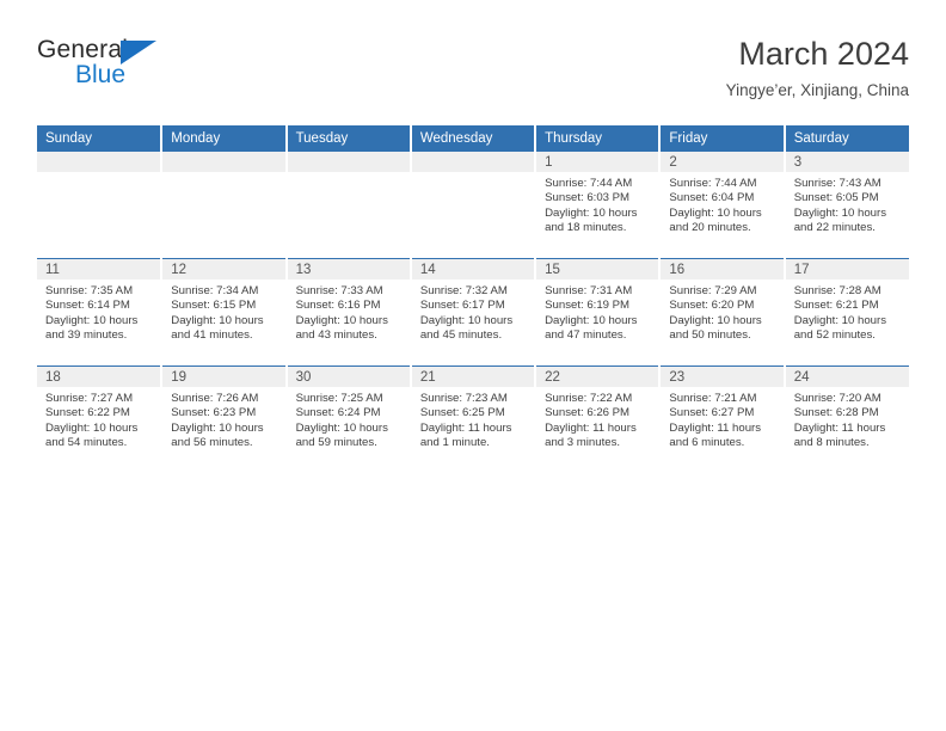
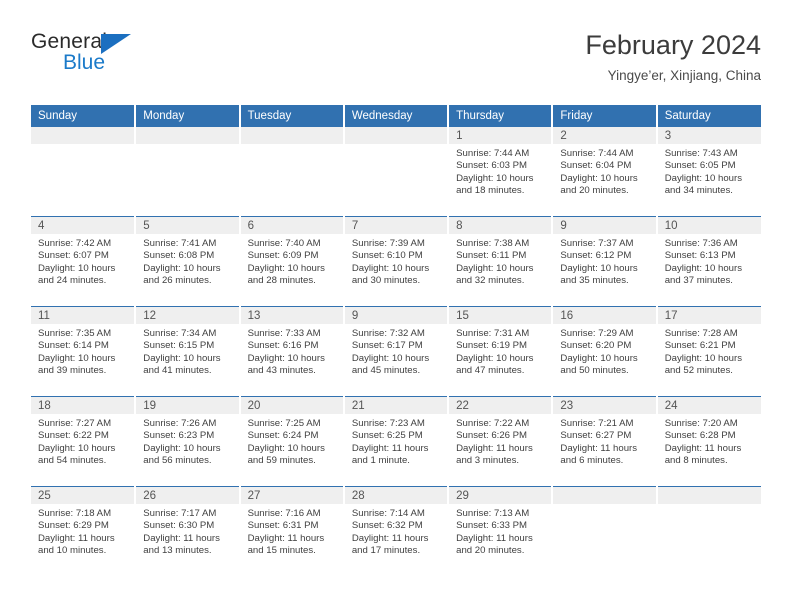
  General
  Blue
- March 2024
+ February 2024
  Yingye’er, Xinjiang, China
  Sunday	Monday	Tuesday	Wednesday	Thursday	Friday	Saturday
- 				1 Sunrise: 7:44 AM Sunset: 6:03 PM Daylight: 10 hours and 18 minutes.	2 Sunrise: 7:44 AM Sunset: 6:04 PM Daylight: 10 hours and 20 minutes.	3 Sunrise: 7:43 AM Sunset: 6:05 PM Daylight: 10 hours and 22 minutes.
+ 				1 Sunrise: 7:44 AM Sunset: 6:03 PM Daylight: 10 hours and 18 minutes.	2 Sunrise: 7:44 AM Sunset: 6:04 PM Daylight: 10 hours and 20 minutes.	3 Sunrise: 7:43 AM Sunset: 6:05 PM Daylight: 10 hours and 34 minutes.
+ 4 Sunrise: 7:42 AM Sunset: 6:07 PM Daylight: 10 hours and 24 minutes.	5 Sunrise: 7:41 AM Sunset: 6:08 PM Daylight: 10 hours and 26 minutes.	6 Sunrise: 7:40 AM Sunset: 6:09 PM Daylight: 10 hours and 28 minutes.	7 Sunrise: 7:39 AM Sunset: 6:10 PM Daylight: 10 hours and 30 minutes.	8 Sunrise: 7:38 AM Sunset: 6:11 PM Daylight: 10 hours and 32 minutes.	9 Sunrise: 7:37 AM Sunset: 6:12 PM Daylight: 10 hours and 35 minutes.	10 Sunrise: 7:36 AM Sunset: 6:13 PM Daylight: 10 hours and 37 minutes.
- 11 Sunrise: 7:35 AM Sunset: 6:14 PM Daylight: 10 hours and 39 minutes.	12 Sunrise: 7:34 AM Sunset: 6:15 PM Daylight: 10 hours and 41 minutes.	13 Sunrise: 7:33 AM Sunset: 6:16 PM Daylight: 10 hours and 43 minutes.	14 Sunrise: 7:32 AM Sunset: 6:17 PM Daylight: 10 hours and 45 minutes.	15 Sunrise: 7:31 AM Sunset: 6:19 PM Daylight: 10 hours and 47 minutes.	16 Sunrise: 7:29 AM Sunset: 6:20 PM Daylight: 10 hours and 50 minutes.	17 Sunrise: 7:28 AM Sunset: 6:21 PM Daylight: 10 hours and 52 minutes.
+ 11 Sunrise: 7:35 AM Sunset: 6:14 PM Daylight: 10 hours and 39 minutes.	12 Sunrise: 7:34 AM Sunset: 6:15 PM Daylight: 10 hours and 41 minutes.	13 Sunrise: 7:33 AM Sunset: 6:16 PM Daylight: 10 hours and 43 minutes.	9 Sunrise: 7:32 AM Sunset: 6:17 PM Daylight: 10 hours and 45 minutes.	15 Sunrise: 7:31 AM Sunset: 6:19 PM Daylight: 10 hours and 47 minutes.	16 Sunrise: 7:29 AM Sunset: 6:20 PM Daylight: 10 hours and 50 minutes.	17 Sunrise: 7:28 AM Sunset: 6:21 PM Daylight: 10 hours and 52 minutes.
- 18 Sunrise: 7:27 AM Sunset: 6:22 PM Daylight: 10 hours and 54 minutes.	19 Sunrise: 7:26 AM Sunset: 6:23 PM Daylight: 10 hours and 56 minutes.	30 Sunrise: 7:25 AM Sunset: 6:24 PM Daylight: 10 hours and 59 minutes.	21 Sunrise: 7:23 AM Sunset: 6:25 PM Daylight: 11 hours and 1 minute.	22 Sunrise: 7:22 AM Sunset: 6:26 PM Daylight: 11 hours and 3 minutes.	23 Sunrise: 7:21 AM Sunset: 6:27 PM Daylight: 11 hours and 6 minutes.	24 Sunrise: 7:20 AM Sunset: 6:28 PM Daylight: 11 hours and 8 minutes.
+ 18 Sunrise: 7:27 AM Sunset: 6:22 PM Daylight: 10 hours and 54 minutes.	19 Sunrise: 7:26 AM Sunset: 6:23 PM Daylight: 10 hours and 56 minutes.	20 Sunrise: 7:25 AM Sunset: 6:24 PM Daylight: 10 hours and 59 minutes.	21 Sunrise: 7:23 AM Sunset: 6:25 PM Daylight: 11 hours and 1 minute.	22 Sunrise: 7:22 AM Sunset: 6:26 PM Daylight: 11 hours and 3 minutes.	23 Sunrise: 7:21 AM Sunset: 6:27 PM Daylight: 11 hours and 6 minutes.	24 Sunrise: 7:20 AM Sunset: 6:28 PM Daylight: 11 hours and 8 minutes.
+ 25 Sunrise: 7:18 AM Sunset: 6:29 PM Daylight: 11 hours and 10 minutes.	26 Sunrise: 7:17 AM Sunset: 6:30 PM Daylight: 11 hours and 13 minutes.	27 Sunrise: 7:16 AM Sunset: 6:31 PM Daylight: 11 hours and 15 minutes.	28 Sunrise: 7:14 AM Sunset: 6:32 PM Daylight: 11 hours and 17 minutes.	29 Sunrise: 7:13 AM Sunset: 6:33 PM Daylight: 11 hours and 20 minutes.
